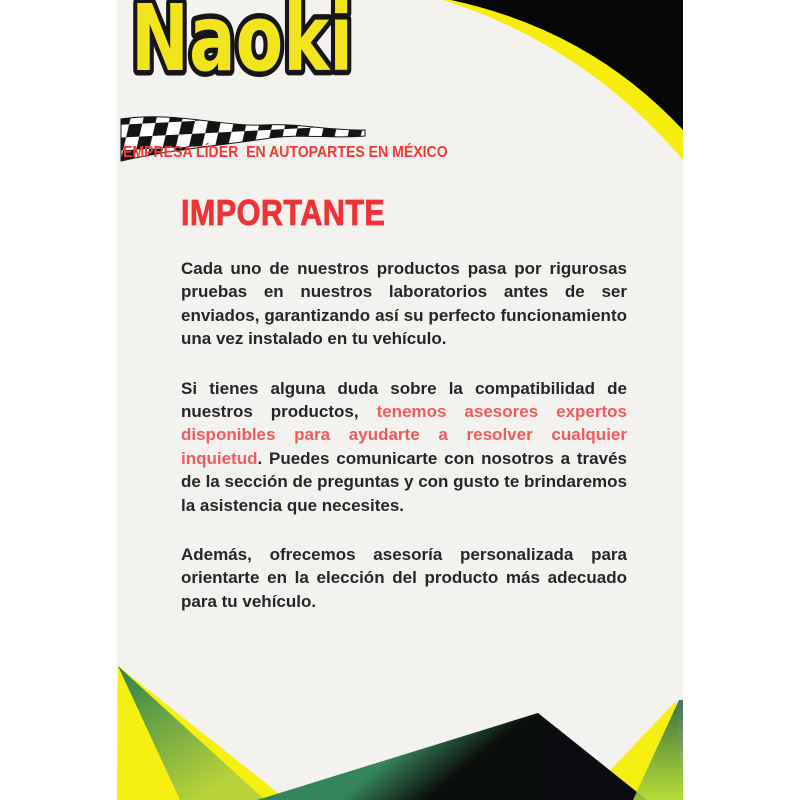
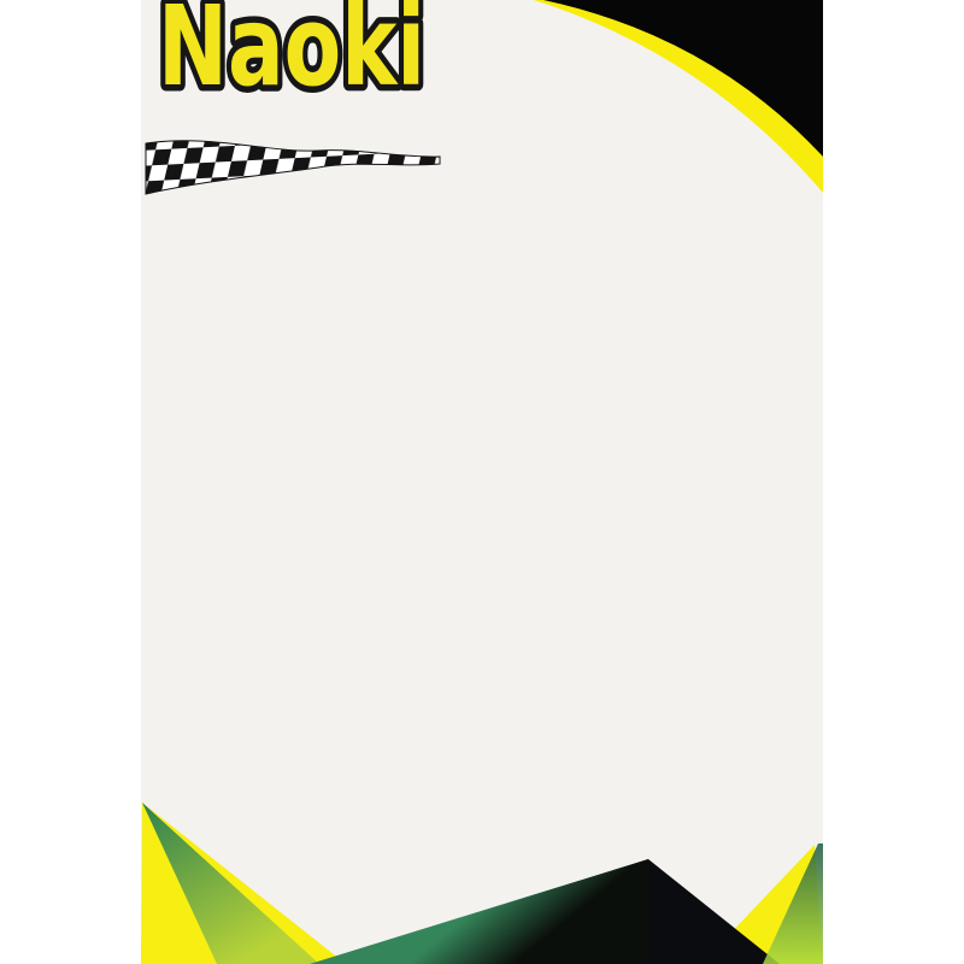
  Naoki
- EMPRESA LÍDER EN AUTOPARTES EN MÉXICO
- IMPORTANTE
- Cada uno de nuestros productos pasa por rigurosas pruebas en nuestros laboratorios antes de ser enviados, garantizando así su perfecto funcionamiento una vez instalado en tu vehículo.
- Si tienes alguna duda sobre la compatibilidad de nuestros productos, tenemos asesores expertos disponibles para ayudarte a resolver cualquier inquietud. Puedes comunicarte con nosotros a través de la sección de preguntas y con gusto te brindaremos la asistencia que necesites.
- Además, ofrecemos asesoría personalizada para orientarte en la elección del producto más adecuado para tu vehículo.
